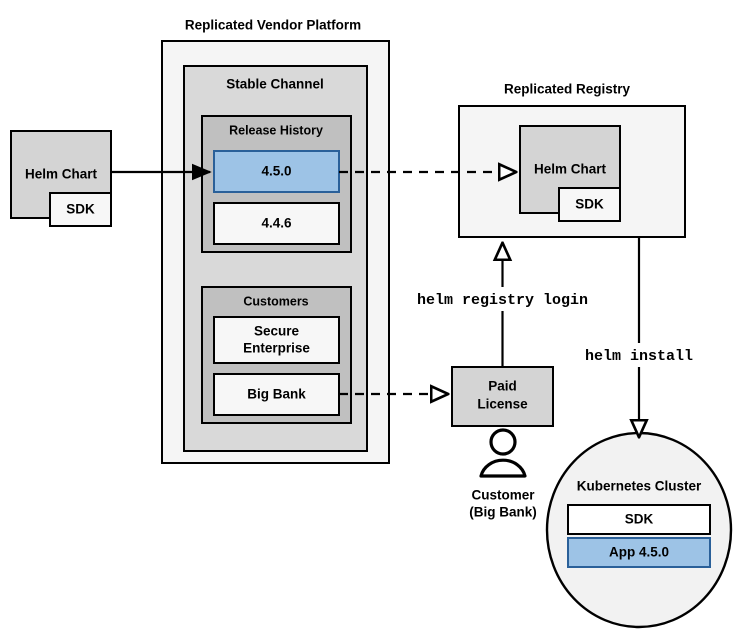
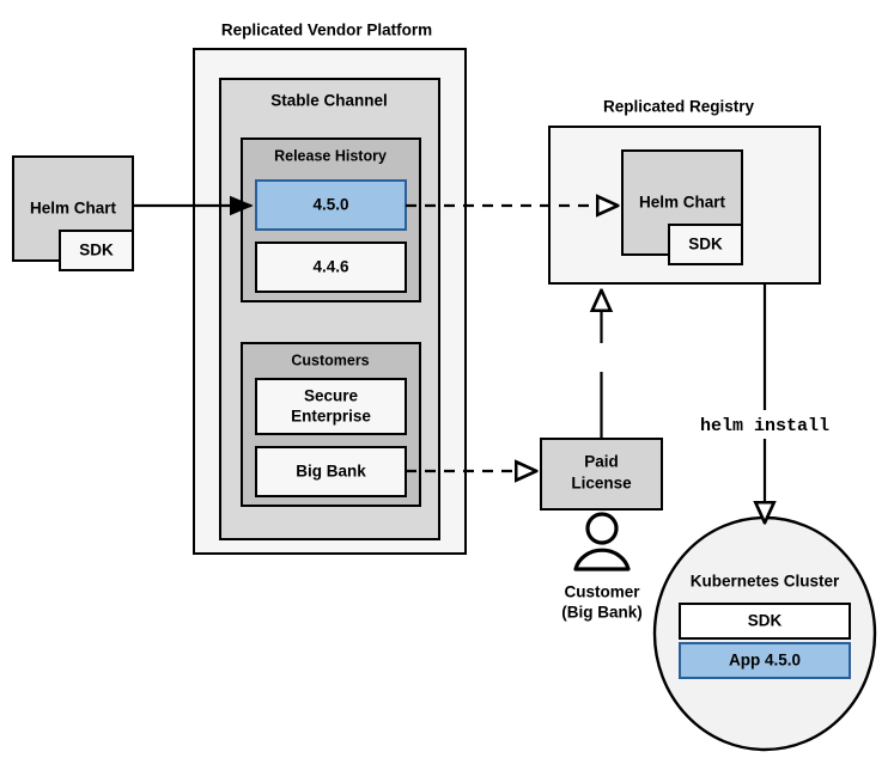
  Helm Chart
  SDK
  Replicated Vendor Platform
  Stable Channel
  Release History
  4.5.0
  4.4.6
  Customers
  Secure
  Enterprise
  Big Bank
  Replicated Registry
  Helm Chart
  SDK
  Paid
  License
  Customer
  (Big Bank)
  Kubernetes Cluster
  SDK
  App 4.5.0
- helm registry login
  helm install
